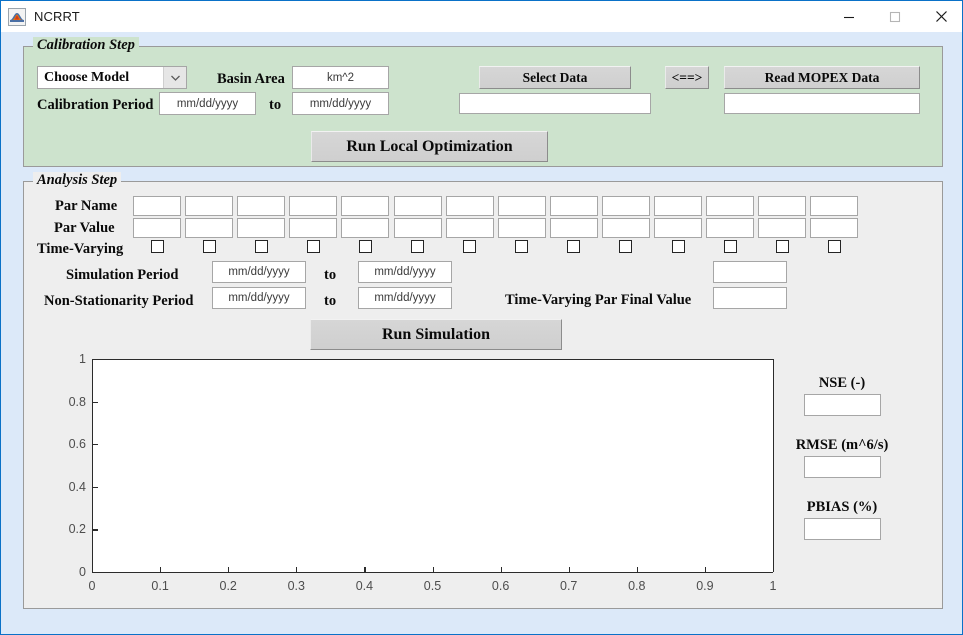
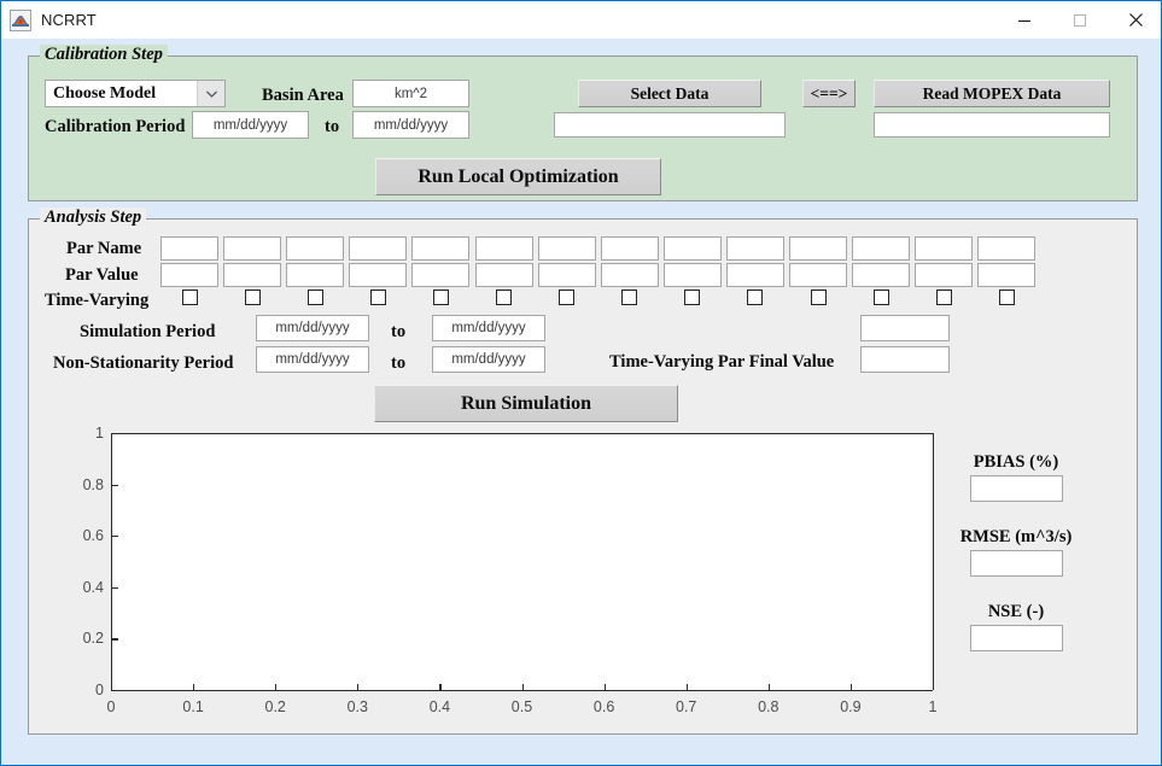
  NCRRT
  Calibration Step
  Choose Model
  Basin Area
  km^2
  Calibration Period
  mm/dd/yyyy
  to
  mm/dd/yyyy
  Select Data
  <==>
  Read MOPEX Data
  Run Local Optimization
  Analysis Step
  Par Name
  Par Value
  Time-Varying
  Simulation Period
  mm/dd/yyyy
  to
  mm/dd/yyyy
  Non-Stationarity Period
  mm/dd/yyyy
  to
  mm/dd/yyyy
  Time-Varying Par Final Value
  Run Simulation
  0
  0.1
  0.2
  0.3
  0.4
  0.5
  0.6
  0.7
  0.8
  0.9
  1
  0
  0.2
  0.4
  0.6
  0.8
  1
- NSE (-)
+ PBIAS (%)
- RMSE (m^6/s)
+ RMSE (m^3/s)
- PBIAS (%)
+ NSE (-)
